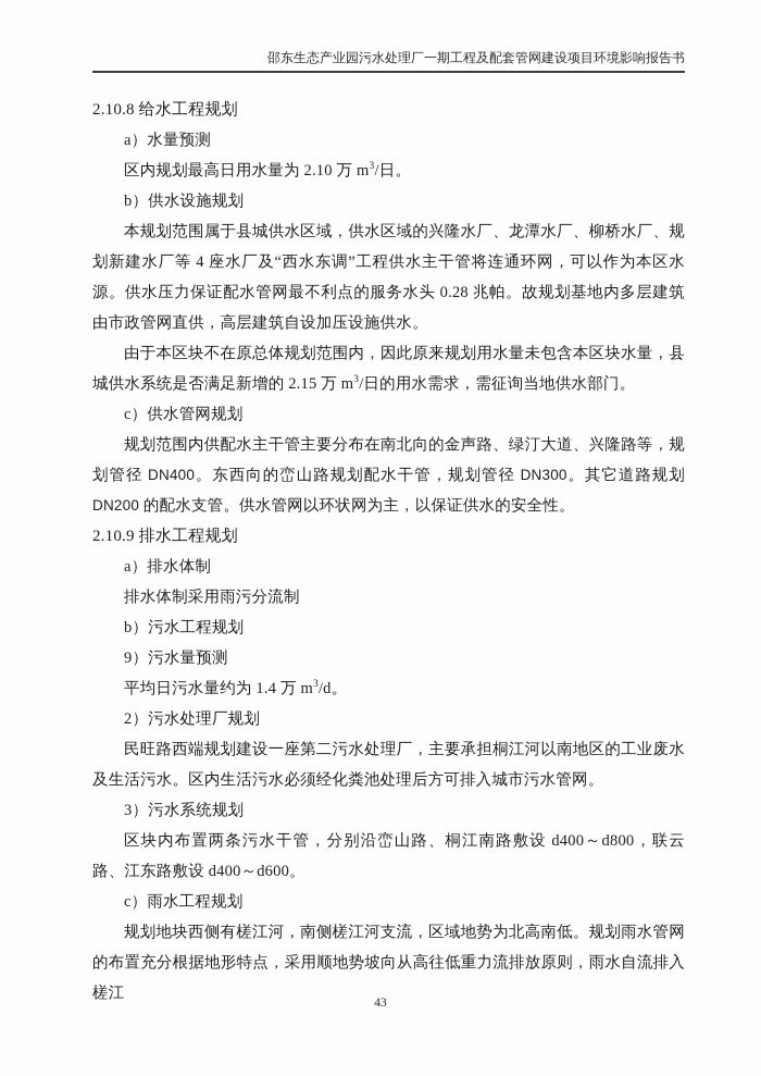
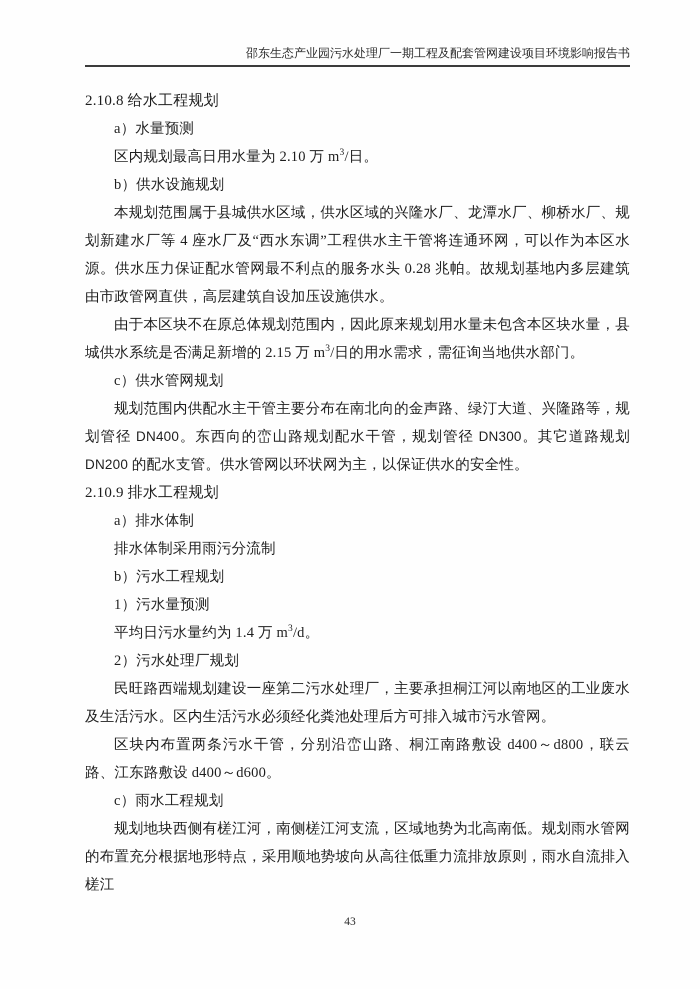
  邵东生态产业园污水处理厂一期工程及配套管网建设项目环境影响报告书
  2.10.8 给水工程规划
  a）水量预测
  区内规划最高日用水量为 2.10 万 m3/日。
  b）供水设施规划
  本规划范围属于县城供水区域，供水区域的兴隆水厂、龙潭水厂、柳桥水厂、规划新建水厂等 4 座水厂及“西水东调”工程供水主干管将连通环网，可以作为本区水源。供水压力保证配水管网最不利点的服务水头 0.28 兆帕。故规划基地内多层建筑由市政管网直供，高层建筑自设加压设施供水。
  由于本区块不在原总体规划范围内，因此原来规划用水量未包含本区块水量，县城供水系统是否满足新增的 2.15 万 m3/日的用水需求，需征询当地供水部门。
  c）供水管网规划
  规划范围内供配水主干管主要分布在南北向的金声路、绿汀大道、兴隆路等，规划管径 DN400。东西向的峦山路规划配水干管，规划管径 DN300。其它道路规划 DN200 的配水支管。供水管网以环状网为主，以保证供水的安全性。
  2.10.9 排水工程规划
  a）排水体制
  排水体制采用雨污分流制
  b）污水工程规划
- 9）污水量预测
+ 1）污水量预测
  平均日污水量约为 1.4 万 m3/d。
  2）污水处理厂规划
  民旺路西端规划建设一座第二污水处理厂，主要承担桐江河以南地区的工业废水及生活污水。区内生活污水必须经化粪池处理后方可排入城市污水管网。
- 3）污水系统规划
  区块内布置两条污水干管，分别沿峦山路、桐江南路敷设 d400～d800，联云路、江东路敷设 d400～d600。
  c）雨水工程规划
  规划地块西侧有槎江河，南侧槎江河支流，区域地势为北高南低。规划雨水管网的布置充分根据地形特点，采用顺地势坡向从高往低重力流排放原则，雨水自流排入槎江
  43
